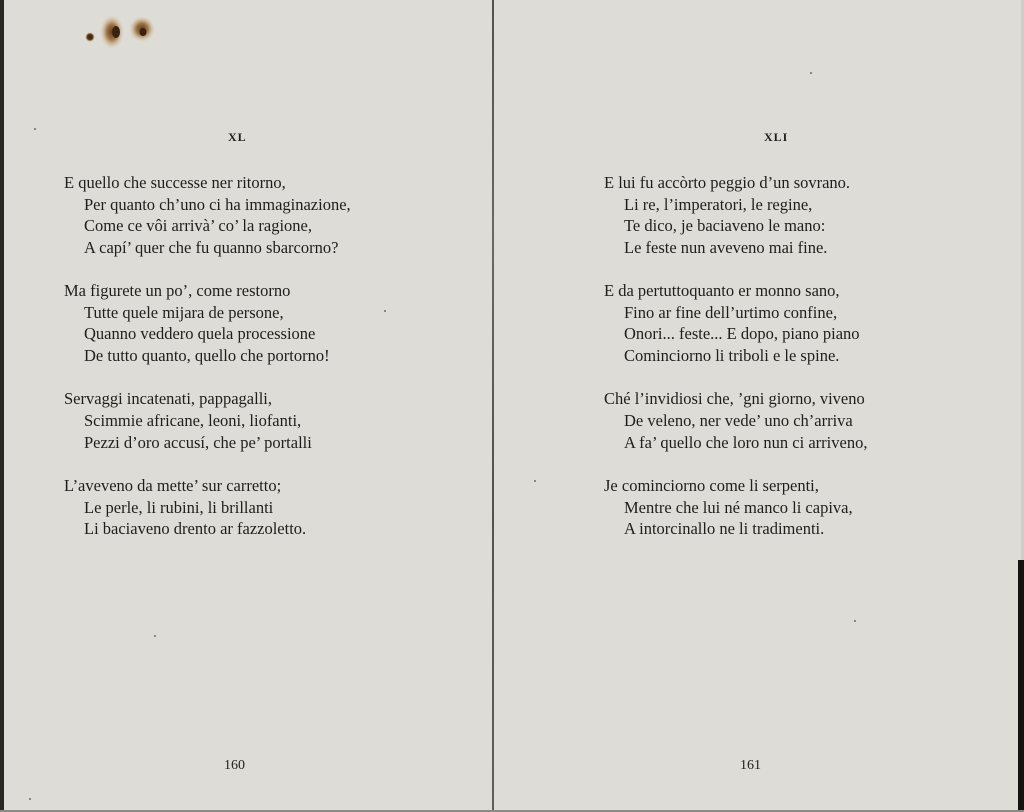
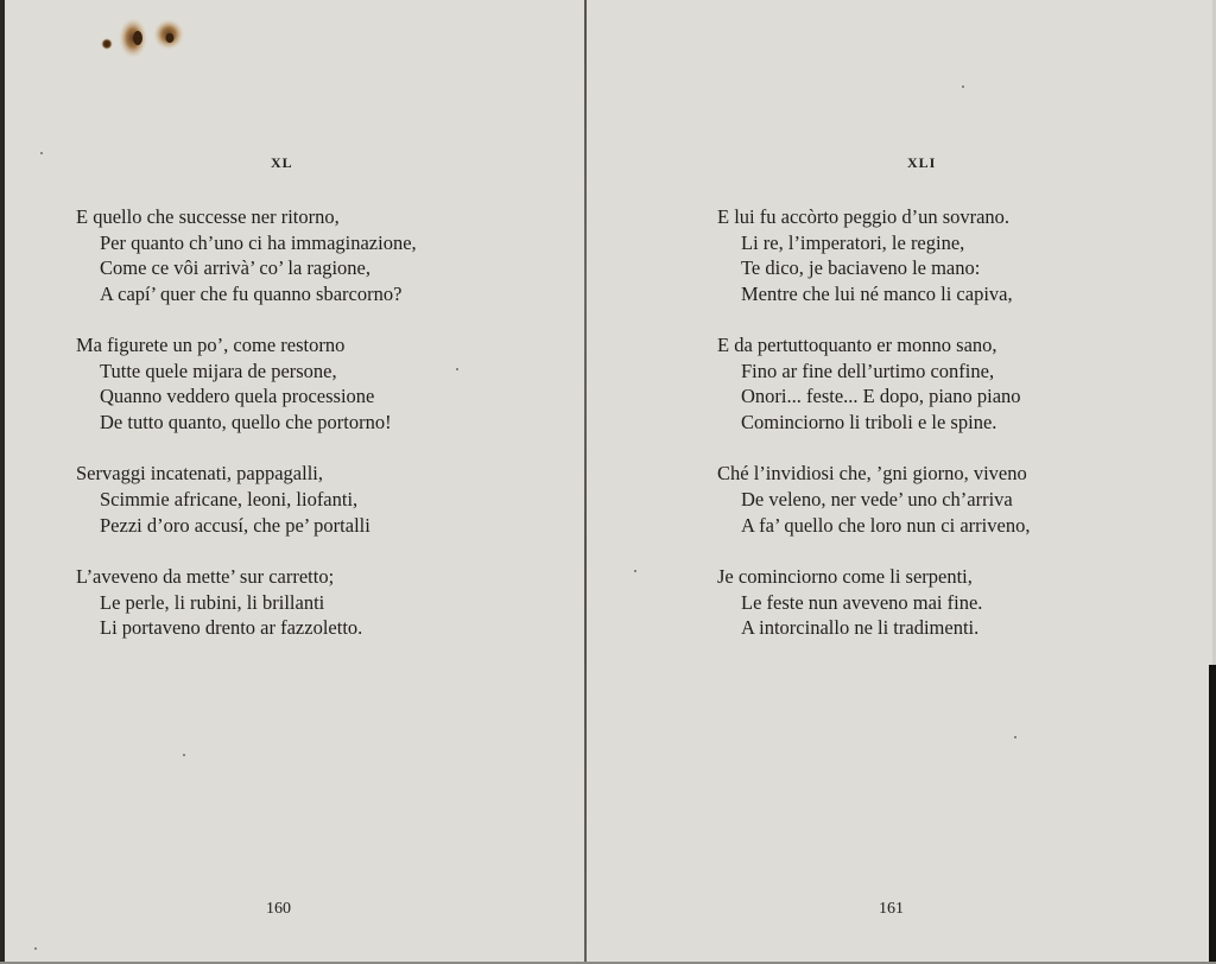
  XL
  E quello che successe ner ritorno,
  Per quanto ch’uno ci ha immaginazione,
  Come ce vôi arrivà’ co’ la ragione,
  A capí’ quer che fu quanno sbarcorno?
  Ma figurete un po’, come restorno
  Tutte quele mijara de persone,
  Quanno veddero quela processione
  De tutto quanto, quello che portorno!
  Servaggi incatenati, pappagalli,
  Scimmie africane, leoni, liofanti,
  Pezzi d’oro accusí, che pe’ portalli
  L’aveveno da mette’ sur carretto;
  Le perle, li rubini, li brillanti
- Li baciaveno drento ar fazzoletto.
+ Li portaveno drento ar fazzoletto.
  160
  XLI
  E lui fu accòrto peggio d’un sovrano.
  Li re, l’imperatori, le regine,
  Te dico, je baciaveno le mano:
- Le feste nun aveveno mai fine.
+ Mentre che lui né manco li capiva,
  E da pertuttoquanto er monno sano,
  Fino ar fine dell’urtimo confine,
  Onori... feste... E dopo, piano piano
  Cominciorno li triboli e le spine.
  Ché l’invidiosi che, ’gni giorno, viveno
  De veleno, ner vede’ uno ch’arriva
  A fa’ quello che loro nun ci arriveno,
  Je cominciorno come li serpenti,
- Mentre che lui né manco li capiva,
+ Le feste nun aveveno mai fine.
  A intorcinallo ne li tradimenti.
  161
